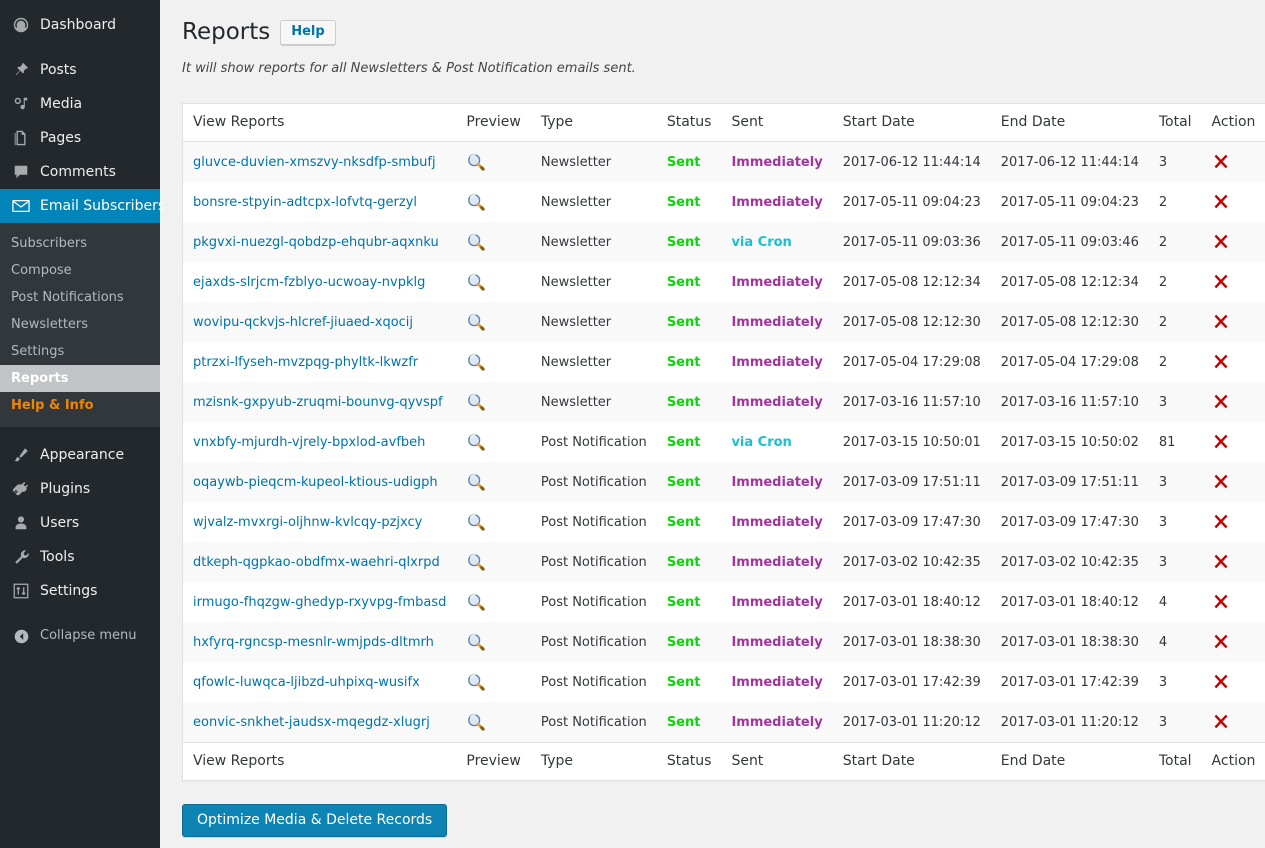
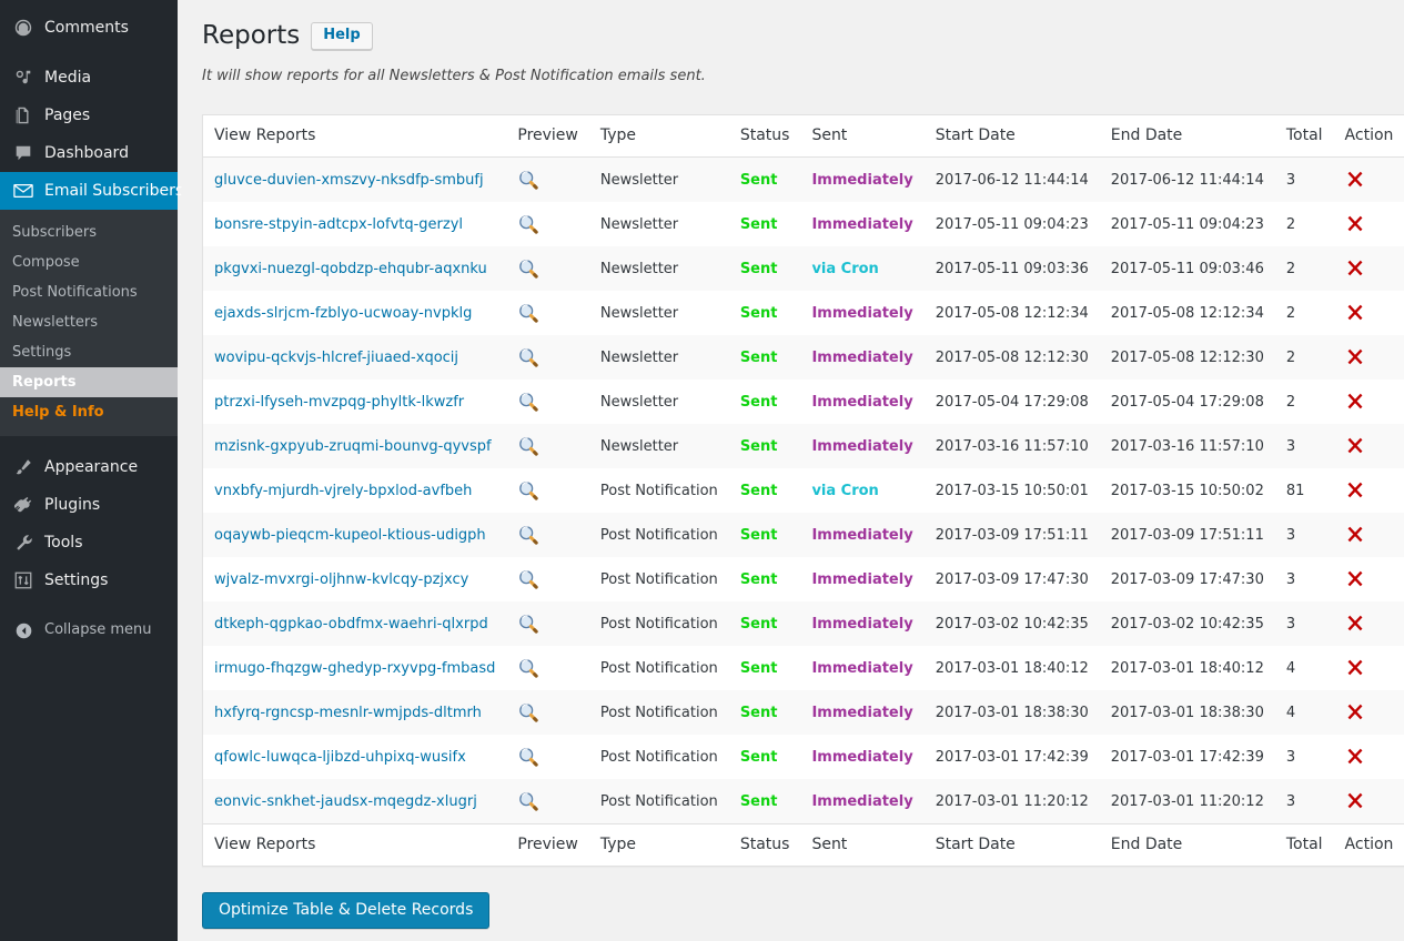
- Dashboard
+ Comments
- Posts
  Media
  Pages
- Comments
+ Dashboard
  Email Subscribers
  Subscribers
  Compose
  Post Notifications
  Newsletters
  Settings
  Reports
  Help & Info
  Appearance
  Plugins
- Users
  Tools
  Settings
  Collapse menu
  Reports
  Help
  It will show reports for all Newsletters & Post Notification emails sent.
  View Reports	Preview	Type	Status	Sent	Start Date	End Date	Total	Action
  gluvce-duvien-xmszvy-nksdfp-smbufj		Newsletter	Sent	Immediately	2017-06-12 11:44:14	2017-06-12 11:44:14	3
  bonsre-stpyin-adtcpx-lofvtq-gerzyl		Newsletter	Sent	Immediately	2017-05-11 09:04:23	2017-05-11 09:04:23	2
  pkgvxi-nuezgl-qobdzp-ehqubr-aqxnku		Newsletter	Sent	via Cron	2017-05-11 09:03:36	2017-05-11 09:03:46	2
  ejaxds-slrjcm-fzblyo-ucwoay-nvpklg		Newsletter	Sent	Immediately	2017-05-08 12:12:34	2017-05-08 12:12:34	2
  wovipu-qckvjs-hlcref-jiuaed-xqocij		Newsletter	Sent	Immediately	2017-05-08 12:12:30	2017-05-08 12:12:30	2
  ptrzxi-lfyseh-mvzpqg-phyltk-lkwzfr		Newsletter	Sent	Immediately	2017-05-04 17:29:08	2017-05-04 17:29:08	2
  mzisnk-gxpyub-zruqmi-bounvg-qyvspf		Newsletter	Sent	Immediately	2017-03-16 11:57:10	2017-03-16 11:57:10	3
  vnxbfy-mjurdh-vjrely-bpxlod-avfbeh		Post Notification	Sent	via Cron	2017-03-15 10:50:01	2017-03-15 10:50:02	81
  oqaywb-pieqcm-kupeol-ktious-udigph		Post Notification	Sent	Immediately	2017-03-09 17:51:11	2017-03-09 17:51:11	3
  wjvalz-mvxrgi-oljhnw-kvlcqy-pzjxcy		Post Notification	Sent	Immediately	2017-03-09 17:47:30	2017-03-09 17:47:30	3
  dtkeph-qgpkao-obdfmx-waehri-qlxrpd		Post Notification	Sent	Immediately	2017-03-02 10:42:35	2017-03-02 10:42:35	3
  irmugo-fhqzgw-ghedyp-rxyvpg-fmbasd		Post Notification	Sent	Immediately	2017-03-01 18:40:12	2017-03-01 18:40:12	4
  hxfyrq-rgncsp-mesnlr-wmjpds-dltmrh		Post Notification	Sent	Immediately	2017-03-01 18:38:30	2017-03-01 18:38:30	4
  qfowlc-luwqca-ljibzd-uhpixq-wusifx		Post Notification	Sent	Immediately	2017-03-01 17:42:39	2017-03-01 17:42:39	3
  eonvic-snkhet-jaudsx-mqegdz-xlugrj		Post Notification	Sent	Immediately	2017-03-01 11:20:12	2017-03-01 11:20:12	3
  View Reports	Preview	Type	Status	Sent	Start Date	End Date	Total	Action
- Optimize Media & Delete Records
+ Optimize Table & Delete Records
